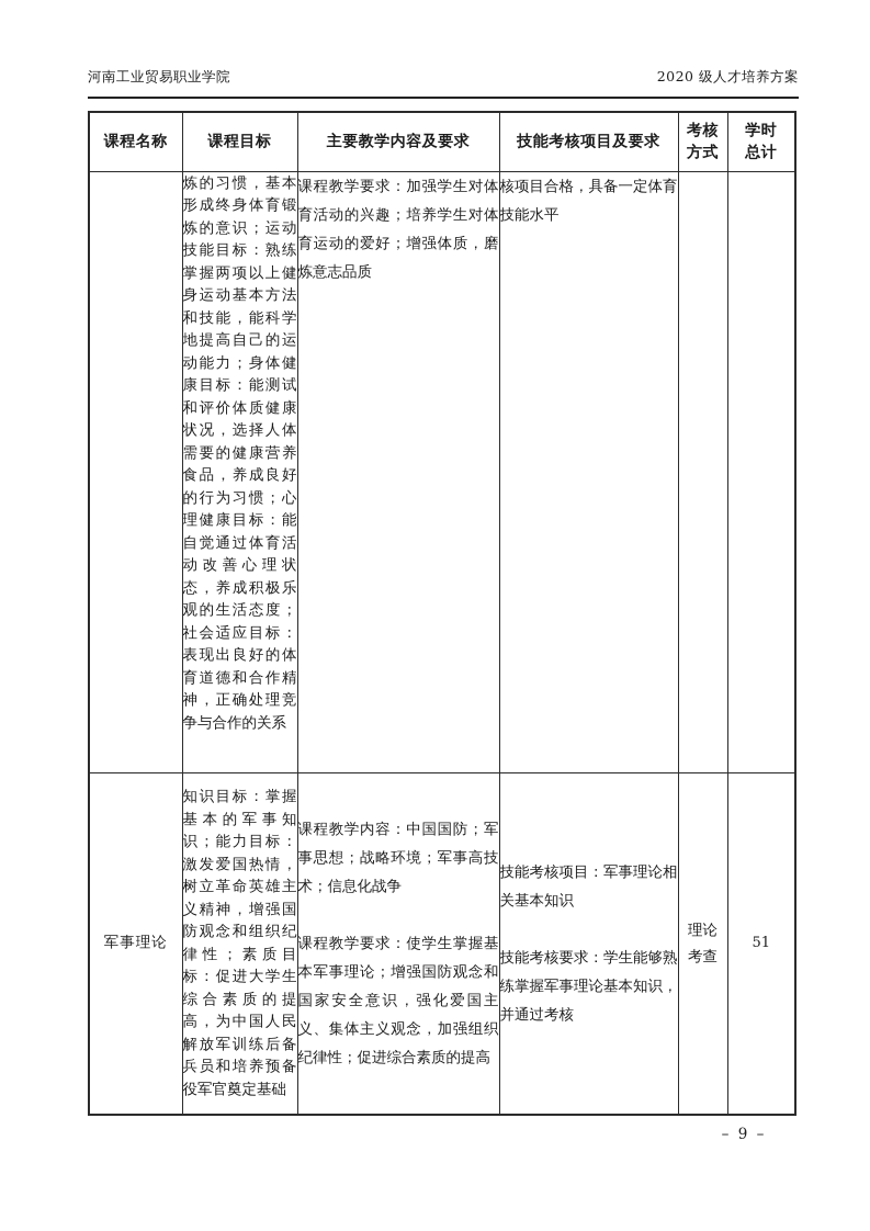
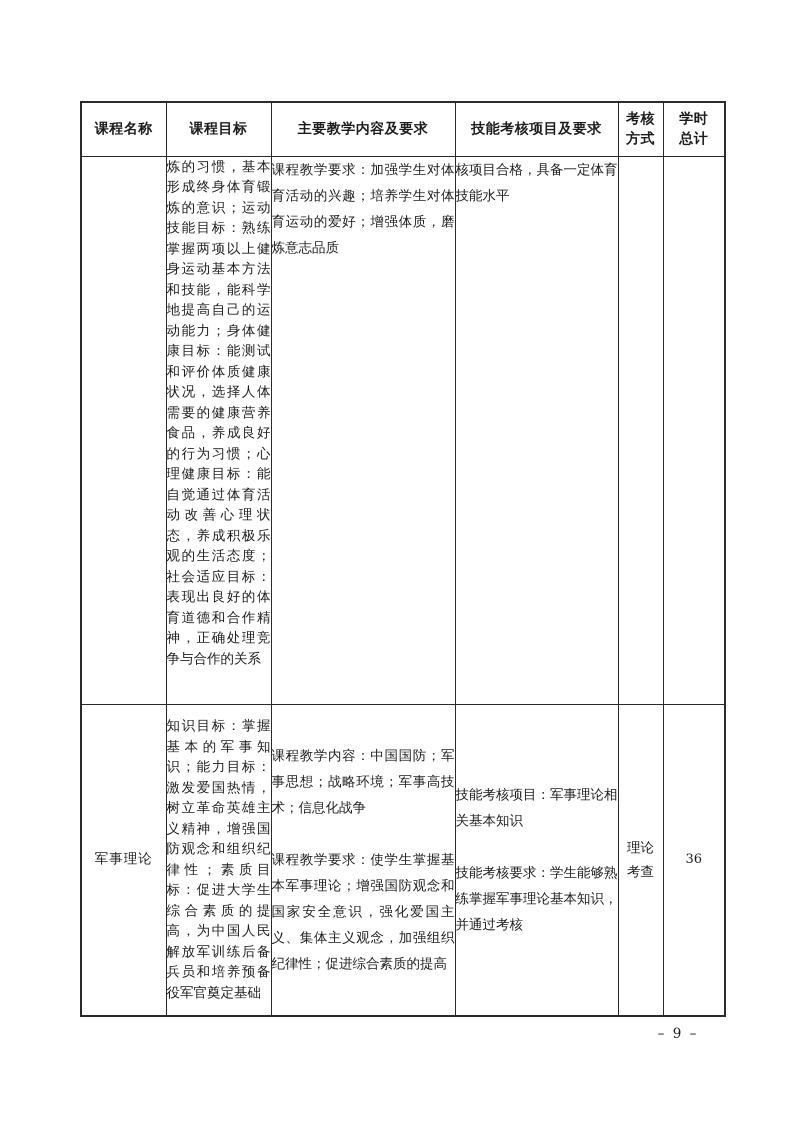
- 河南工业贸易职业学院
- 2020 级人才培养方案
  课程名称	课程目标	主要教学内容及要求	技能考核项目及要求	考核 方式	学时 总计
  	炼的习惯，基本形成终身体育锻炼的意识；运动技能目标：熟练掌握两项以上健身运动基本方法和技能，能科学地提高自己的运动能力；身体健康目标：能测试和评价体质健康状况，选择人体需要的健康营养食品，养成良好的行为习惯；心理健康目标：能自觉通过体育活动改善心理状态，养成积极乐观的生活态度；社会适应目标：表现出良好的体育道德和合作精神，正确处理竞争与合作的关系	课程教学要求：加强学生对体育活动的兴趣；培养学生对体育运动的爱好；增强体质，磨炼意志品质	核项目合格，具备一定体育技能水平
- 军事理论	知识目标：掌握基本的军事知识；能力目标：激发爱国热情，树立革命英雄主义精神，增强国防观念和组织纪律性；素质目标：促进大学生综合素质的提高，为中国人民解放军训练后备兵员和培养预备役军官奠定基础	课程教学内容：中国国防；军事思想；战略环境；军事高技术；信息化战争 课程教学要求：使学生掌握基本军事理论；增强国防观念和国家安全意识，强化爱国主义、集体主义观念，加强组织纪律性；促进综合素质的提高	技能考核项目：军事理论相关基本知识 技能考核要求：学生能够熟练掌握军事理论基本知识，并通过考核	理论 考查	51
+ 军事理论	知识目标：掌握基本的军事知识；能力目标：激发爱国热情，树立革命英雄主义精神，增强国防观念和组织纪律性；素质目标：促进大学生综合素质的提高，为中国人民解放军训练后备兵员和培养预备役军官奠定基础	课程教学内容：中国国防；军事思想；战略环境；军事高技术；信息化战争 课程教学要求：使学生掌握基本军事理论；增强国防观念和国家安全意识，强化爱国主义、集体主义观念，加强组织纪律性；促进综合素质的提高	技能考核项目：军事理论相关基本知识 技能考核要求：学生能够熟练掌握军事理论基本知识，并通过考核	理论 考查	36
  – 9 –
